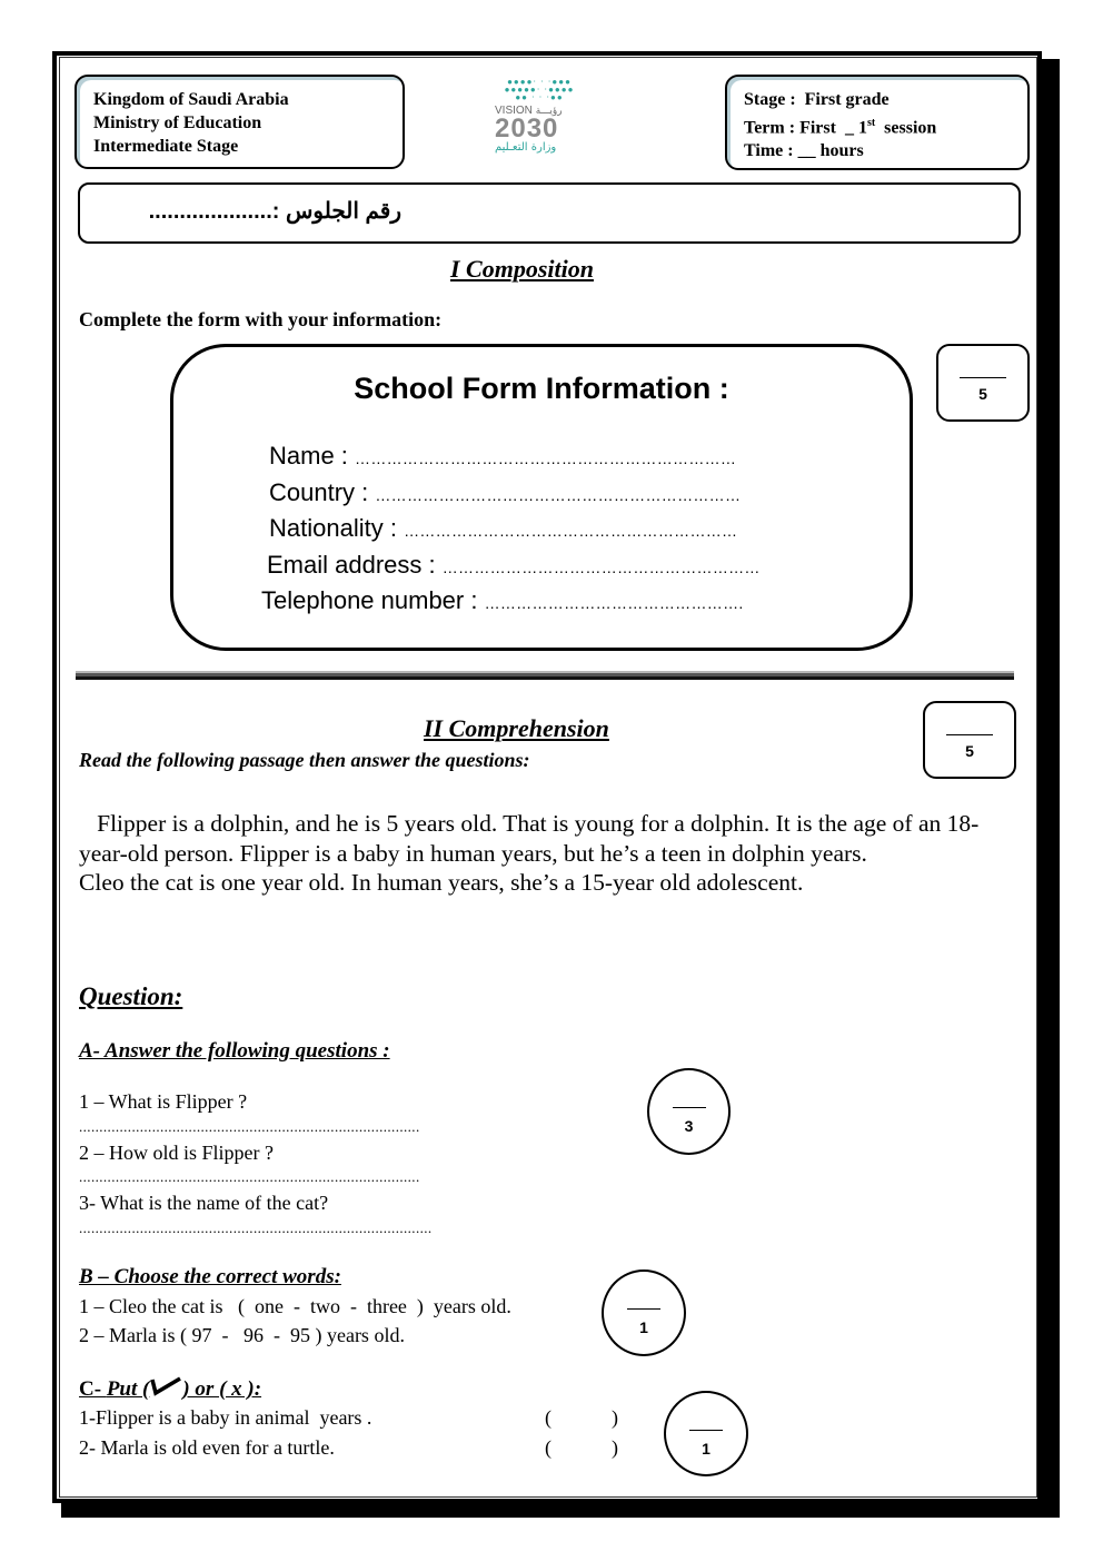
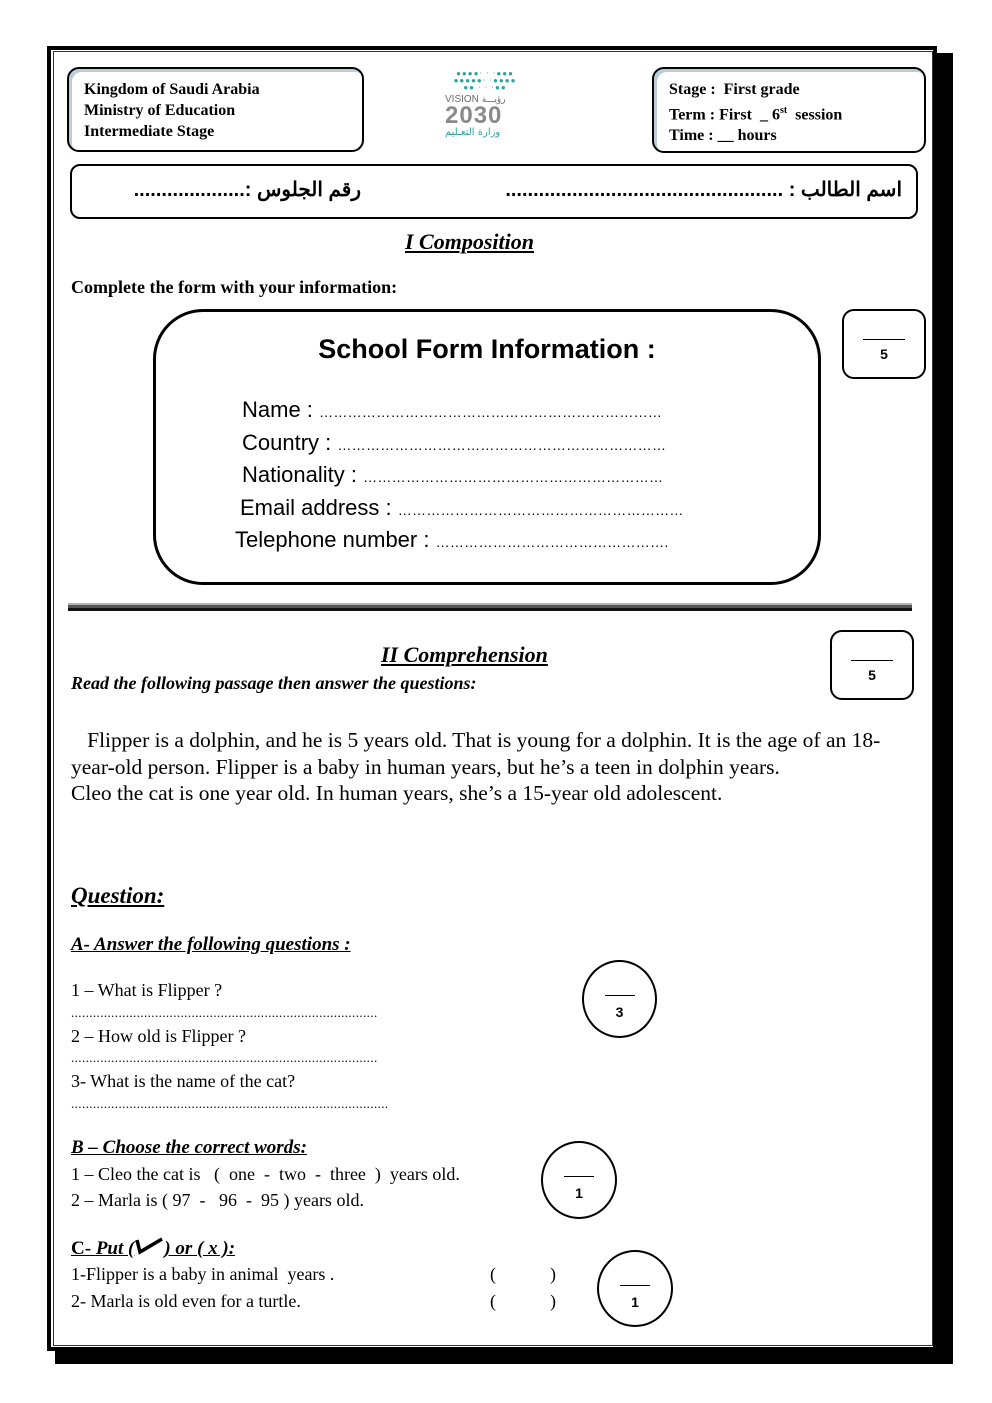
  Kingdom of Saudi Arabia
  Ministry of Education
  Intermediate Stage
  ●●●●· · ·●●●
  ●●●●●· ·●●●●
  ●● · · ·●●
  VISION رؤيـــة
  2030
  وزارة التعـليم
  Stage : First grade
- Term : First _ 1st session
+ Term : First _ 6st session
  Time : __ hours
+ اسم الطالب : ..................................................
  رقم الجلوس :....................
  I Composition
  Complete the form with your information:
  School Form Information :
  Name : ………………………………………………………………
  Country : ……………………………………………………………
  Nationality : ………………………………………………………
  Email address : ……………………………………………………
  Telephone number : ………………………………………….
  5
  II Comprehension
  Read the following passage then answer the questions:
  5
  Flipper is a dolphin, and he is 5 years old. That is young for a dolphin. It is the age of an 18-year-old person. Flipper is a baby in human years, but he’s a teen in dolphin years.
  Cleo the cat is one year old. In human years, she’s a 15-year old adolescent.
  Question:
  A- Answer the following questions :
  1 – What is Flipper ?
  ....................................................................................
  2 – How old is Flipper ?
  ....................................................................................
  3- What is the name of the cat?
  .......................................................................................
  3
  B – Choose the correct words:
  1 – Cleo the cat is ( one - two - three ) years old.
  2 – Marla is ( 97 - 96 - 95 ) years old.
  1
  C- Put ( ) or ( x ):
  1-Flipper is a baby in animal years .
  (
  )
  2- Marla is old even for a turtle.
  (
  )
  1
